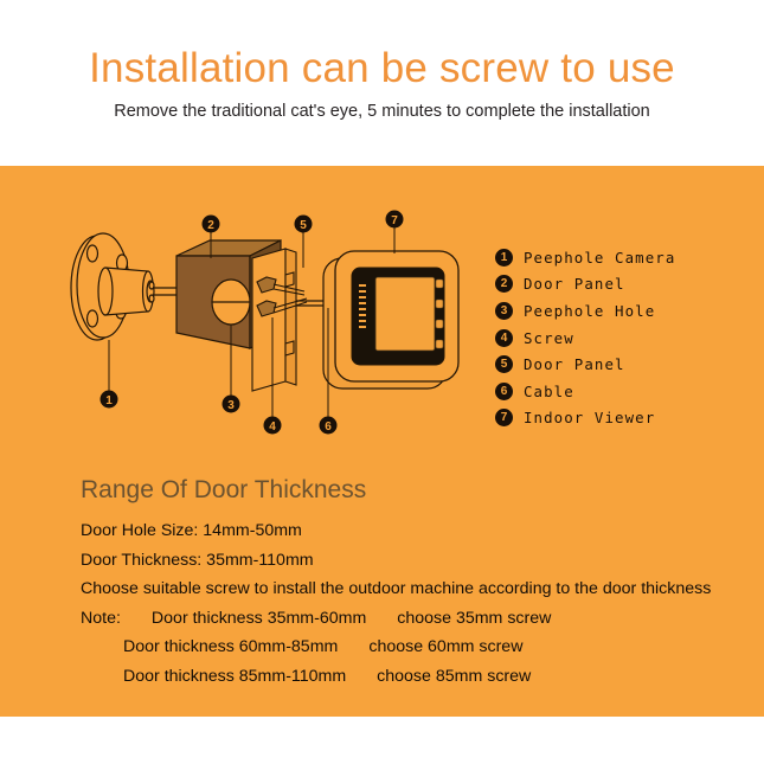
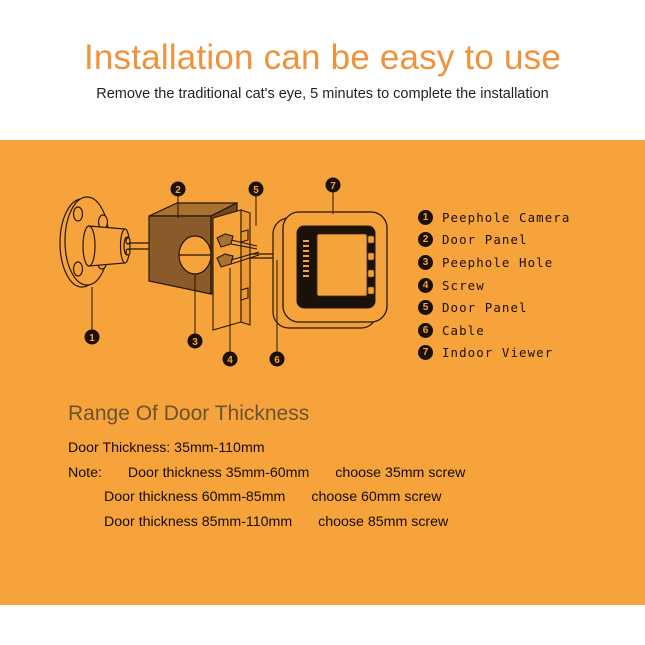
- Installation can be screw to use
+ Installation can be easy to use
  Remove the traditional cat's eye, 5 minutes to complete the installation
  1
  2
  3
  4
  5
  6
  7
  1
  Peephole Camera
  2
  Door Panel
  3
  Peephole Hole
  4
  Screw
  5
  Door Panel
  6
  Cable
  7
  Indoor Viewer
  Range Of Door Thickness
- Door Hole Size: 14mm-50mm
  Door Thickness: 35mm-110mm
- Choose suitable screw to install the outdoor machine according to the door thickness
  Note: Door thickness 35mm-60mm choose 35mm screw
  Door thickness 60mm-85mm choose 60mm screw
  Door thickness 85mm-110mm choose 85mm screw
